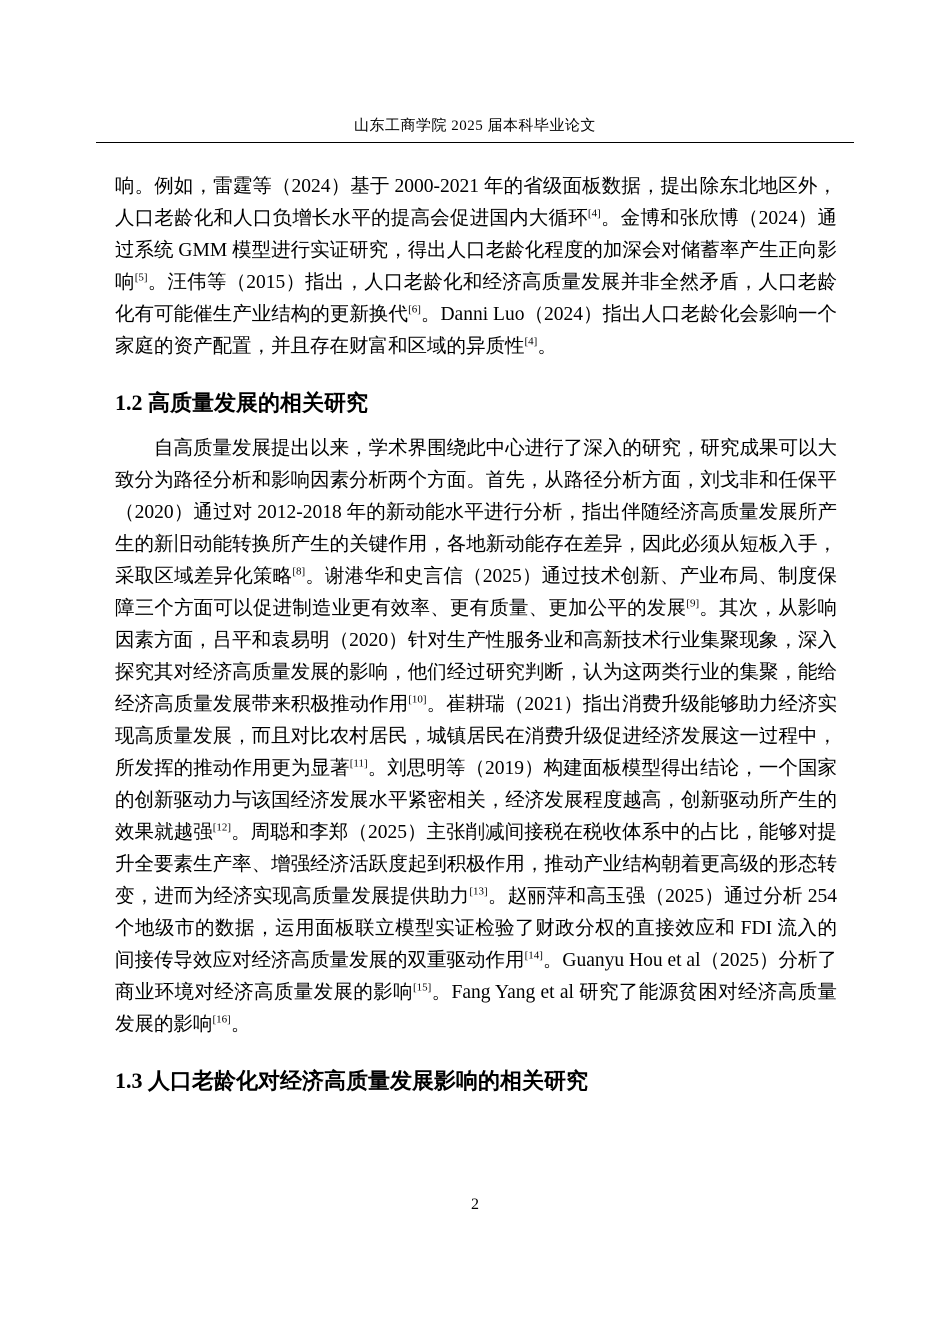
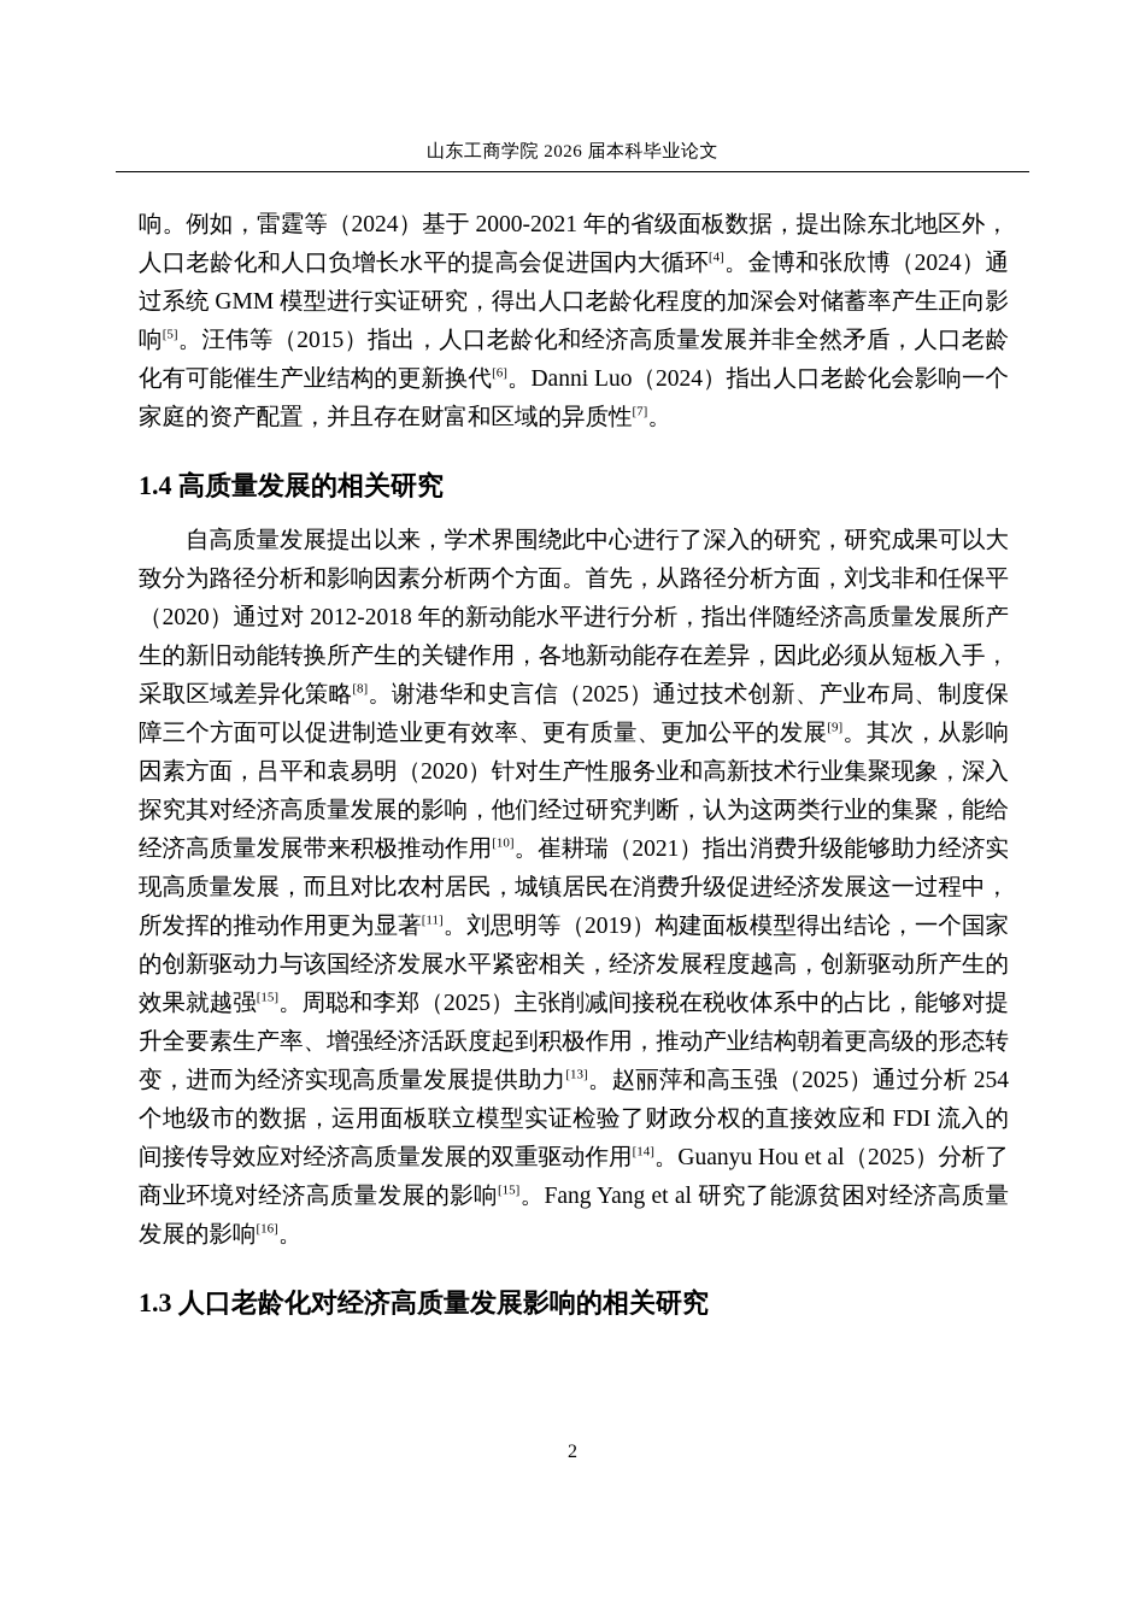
- 山东工商学院 2025 届本科毕业论文
+ 山东工商学院 2026 届本科毕业论文
- 响。例如，雷霆等（2024）基于 2000-2021 年的省级面板数据，提出除东北地区外，人口老龄化和人口负增长水平的提高会促进国内大循环[4]。金博和张欣博（2024）通过系统 GMM 模型进行实证研究，得出人口老龄化程度的加深会对储蓄率产生正向影响[5]。汪伟等（2015）指出，人口老龄化和经济高质量发展并非全然矛盾，人口老龄化有可能催生产业结构的更新换代[6]。Danni Luo（2024）指出人口老龄化会影响一个家庭的资产配置，并且存在财富和区域的异质性[4]。
+ 响。例如，雷霆等（2024）基于 2000-2021 年的省级面板数据，提出除东北地区外，人口老龄化和人口负增长水平的提高会促进国内大循环[4]。金博和张欣博（2024）通过系统 GMM 模型进行实证研究，得出人口老龄化程度的加深会对储蓄率产生正向影响[5]。汪伟等（2015）指出，人口老龄化和经济高质量发展并非全然矛盾，人口老龄化有可能催生产业结构的更新换代[6]。Danni Luo（2024）指出人口老龄化会影响一个家庭的资产配置，并且存在财富和区域的异质性[7]。
- 1.2 高质量发展的相关研究
+ 1.4 高质量发展的相关研究
- 自高质量发展提出以来，学术界围绕此中心进行了深入的研究，研究成果可以大致分为路径分析和影响因素分析两个方面。首先，从路径分析方面，刘戈非和任保平（2020）通过对 2012-2018 年的新动能水平进行分析，指出伴随经济高质量发展所产生的新旧动能转换所产生的关键作用，各地新动能存在差异，因此必须从短板入手，采取区域差异化策略[8]。谢港华和史言信（2025）通过技术创新、产业布局、制度保障三个方面可以促进制造业更有效率、更有质量、更加公平的发展[9]。其次，从影响因素方面，吕平和袁易明（2020）针对生产性服务业和高新技术行业集聚现象，深入探究其对经济高质量发展的影响，他们经过研究判断，认为这两类行业的集聚，能给经济高质量发展带来积极推动作用[10]。崔耕瑞（2021）指出消费升级能够助力经济实现高质量发展，而且对比农村居民，城镇居民在消费升级促进经济发展这一过程中，所发挥的推动作用更为显著[11]。刘思明等（2019）构建面板模型得出结论，一个国家的创新驱动力与该国经济发展水平紧密相关，经济发展程度越高，创新驱动所产生的效果就越强[12]。周聪和李郑（2025）主张削减间接税在税收体系中的占比，能够对提升全要素生产率、增强经济活跃度起到积极作用，推动产业结构朝着更高级的形态转变，进而为经济实现高质量发展提供助力[13]。赵丽萍和高玉强（2025）通过分析 254 个地级市的数据，运用面板联立模型实证检验了财政分权的直接效应和 FDI 流入的间接传导效应对经济高质量发展的双重驱动作用[14]。Guanyu Hou et al（2025）分析了商业环境对经济高质量发展的影响[15]。Fang Yang et al 研究了能源贫困对经济高质量发展的影响[16]。
+ 自高质量发展提出以来，学术界围绕此中心进行了深入的研究，研究成果可以大致分为路径分析和影响因素分析两个方面。首先，从路径分析方面，刘戈非和任保平（2020）通过对 2012-2018 年的新动能水平进行分析，指出伴随经济高质量发展所产生的新旧动能转换所产生的关键作用，各地新动能存在差异，因此必须从短板入手，采取区域差异化策略[8]。谢港华和史言信（2025）通过技术创新、产业布局、制度保障三个方面可以促进制造业更有效率、更有质量、更加公平的发展[9]。其次，从影响因素方面，吕平和袁易明（2020）针对生产性服务业和高新技术行业集聚现象，深入探究其对经济高质量发展的影响，他们经过研究判断，认为这两类行业的集聚，能给经济高质量发展带来积极推动作用[10]。崔耕瑞（2021）指出消费升级能够助力经济实现高质量发展，而且对比农村居民，城镇居民在消费升级促进经济发展这一过程中，所发挥的推动作用更为显著[11]。刘思明等（2019）构建面板模型得出结论，一个国家的创新驱动力与该国经济发展水平紧密相关，经济发展程度越高，创新驱动所产生的效果就越强[15]。周聪和李郑（2025）主张削减间接税在税收体系中的占比，能够对提升全要素生产率、增强经济活跃度起到积极作用，推动产业结构朝着更高级的形态转变，进而为经济实现高质量发展提供助力[13]。赵丽萍和高玉强（2025）通过分析 254 个地级市的数据，运用面板联立模型实证检验了财政分权的直接效应和 FDI 流入的间接传导效应对经济高质量发展的双重驱动作用[14]。Guanyu Hou et al（2025）分析了商业环境对经济高质量发展的影响[15]。Fang Yang et al 研究了能源贫困对经济高质量发展的影响[16]。
  1.3 人口老龄化对经济高质量发展影响的相关研究
  2
